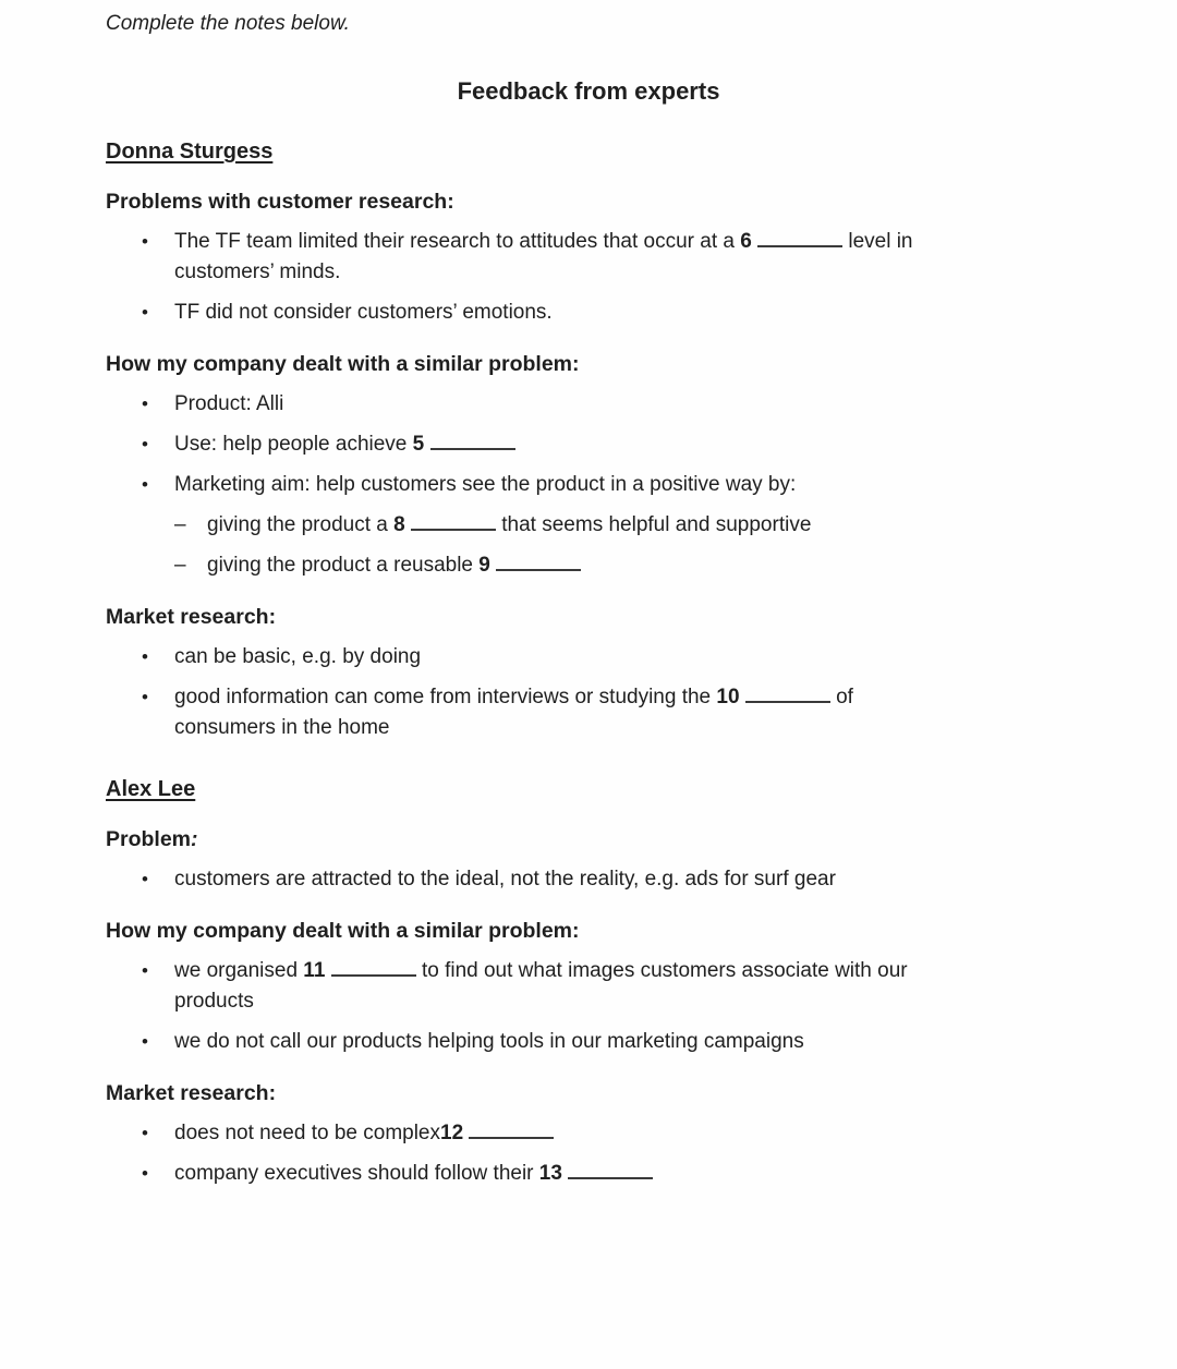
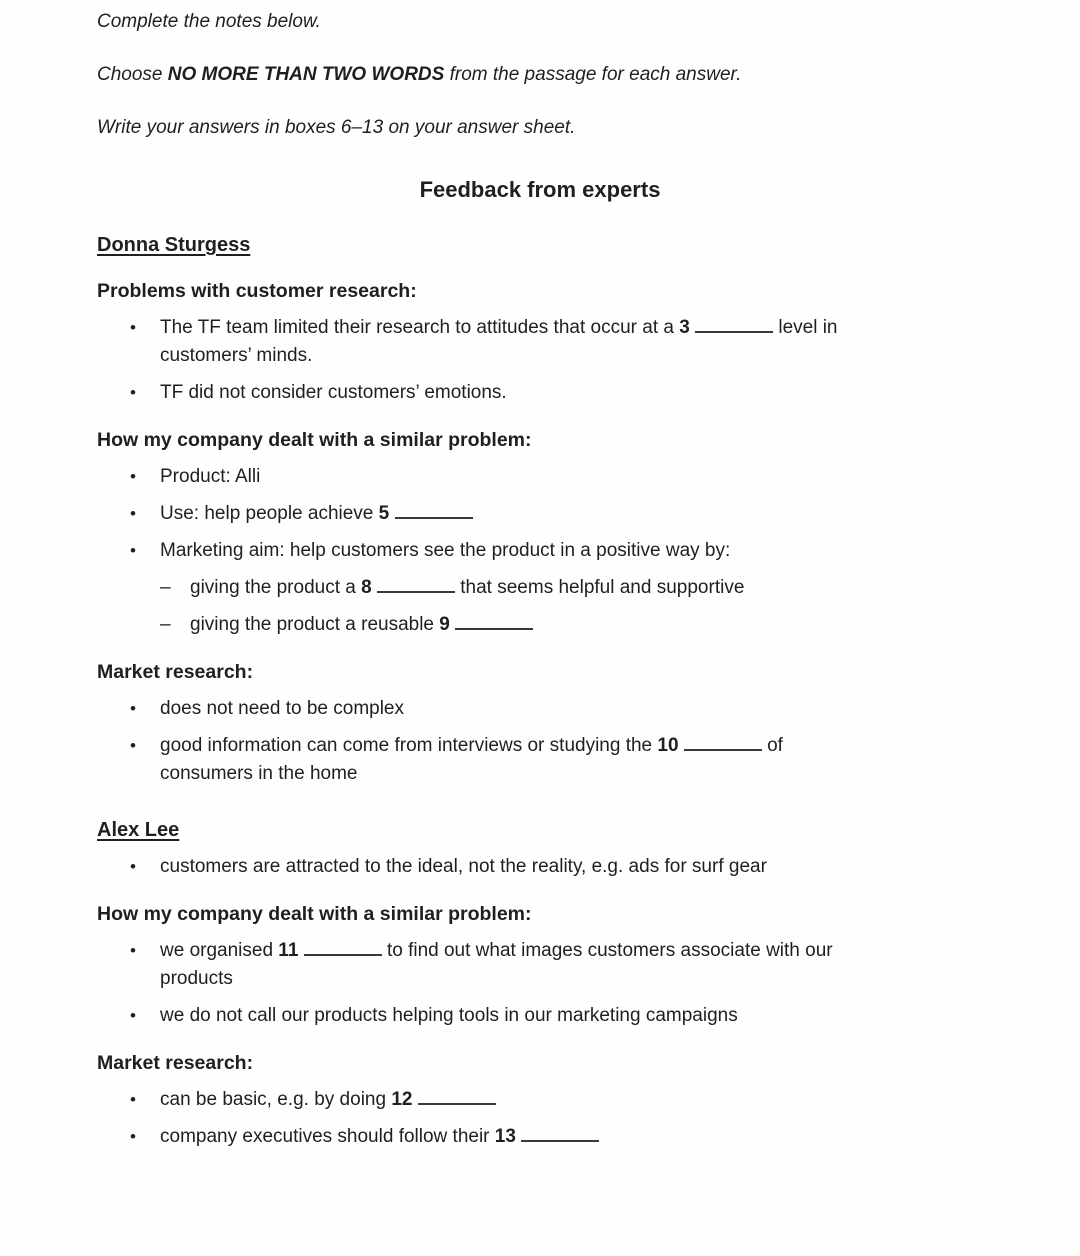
  Complete the notes below.
+ Choose NO MORE THAN TWO WORDS from the passage for each answer.
+ Write your answers in boxes 6–13 on your answer sheet.
  Feedback from experts
  Donna Sturgess
  Problems with customer research:
  •
- The TF team limited their research to attitudes that occur at a 6 level in
+ The TF team limited their research to attitudes that occur at a 3 level in
  customers’ minds.
  •
  TF did not consider customers’ emotions.
  How my company dealt with a similar problem:
  •
  Product: Alli
  •
  Use: help people achieve 5
  •
  Marketing aim: help customers see the product in a positive way by:
  –
  giving the product a 8 that seems helpful and supportive
  –
  giving the product a reusable 9
  Market research:
  •
- can be basic, e.g. by doing
+ does not need to be complex
  •
  good information can come from interviews or studying the 10 of
  consumers in the home
  Alex Lee
- Problem:
  •
  customers are attracted to the ideal, not the reality, e.g. ads for surf gear
  How my company dealt with a similar problem:
  •
  we organised 11 to find out what images customers associate with our
  products
  •
  we do not call our products helping tools in our marketing campaigns
  Market research:
  •
- does not need to be complex12
+ can be basic, e.g. by doing 12
  •
  company executives should follow their 13
